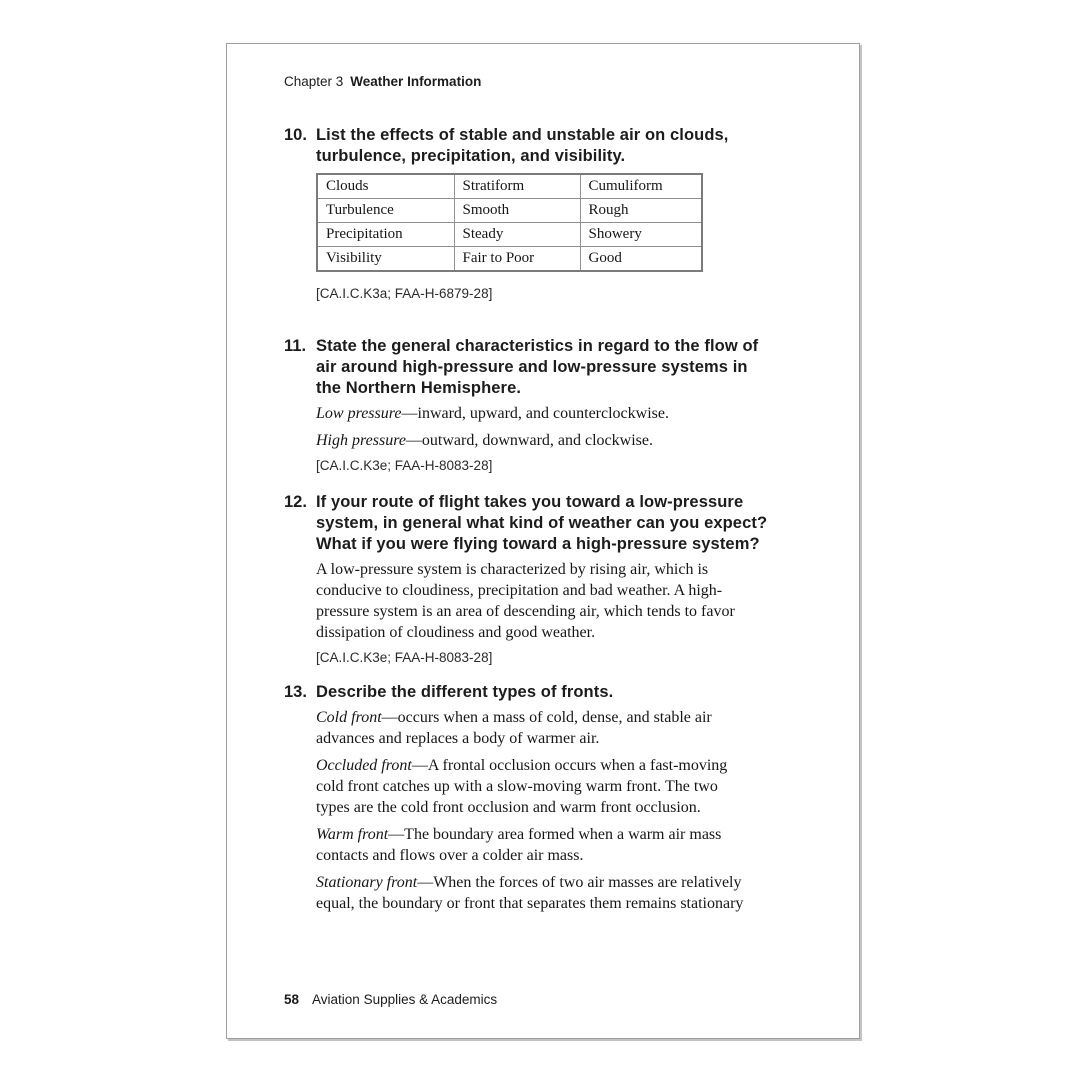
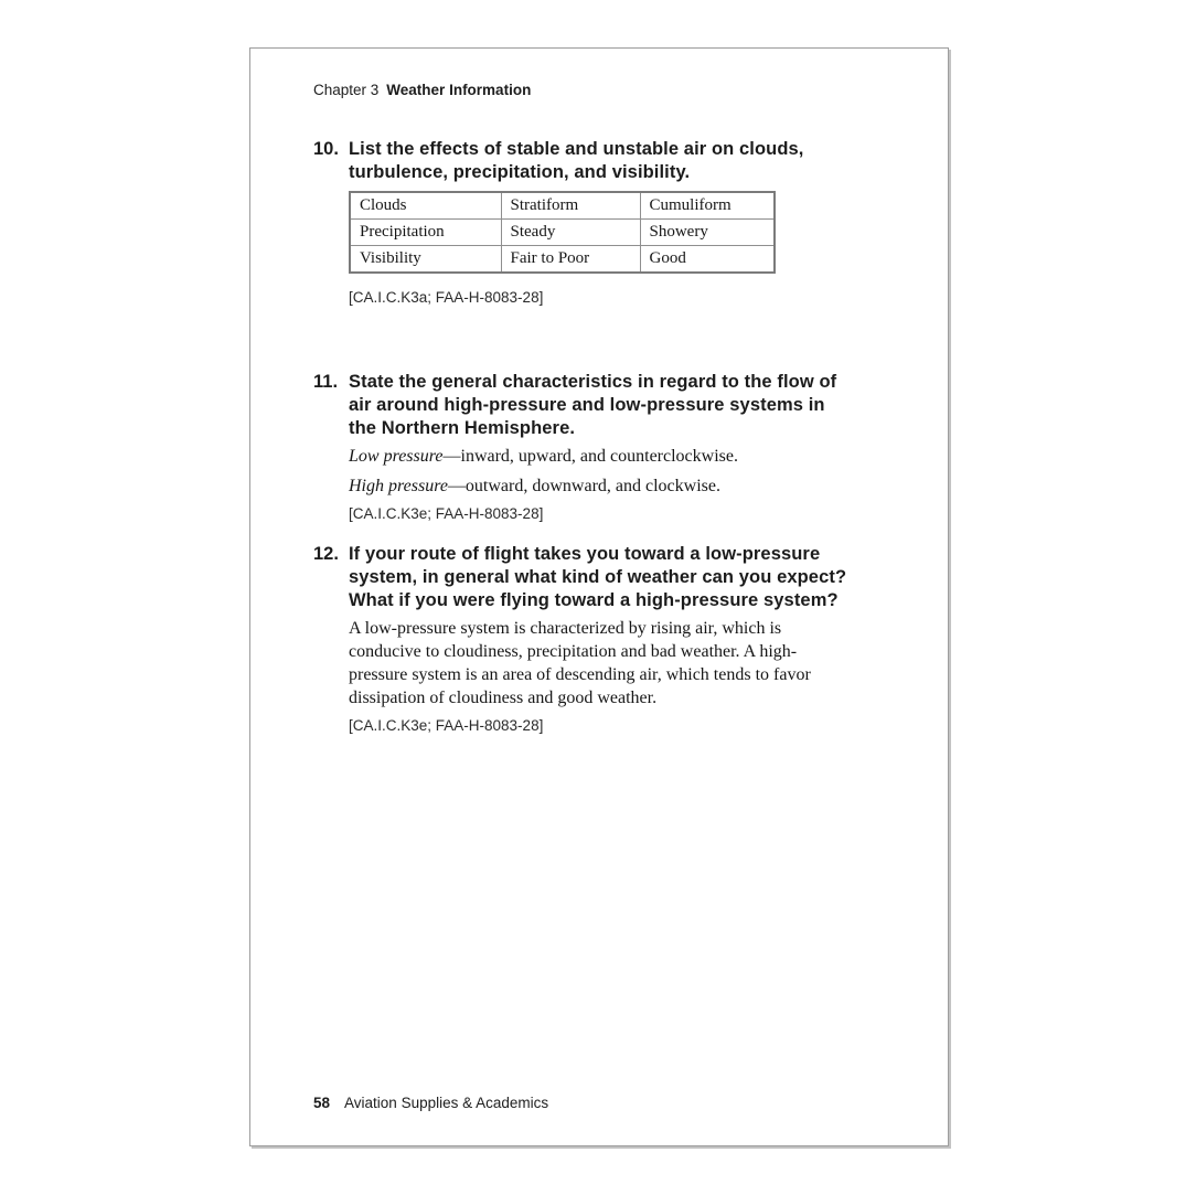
  Chapter 3 Weather Information
  10.
  List the effects of stable and unstable air on clouds,
  turbulence, precipitation, and visibility.
  Clouds	Stratiform	Cumuliform
- Turbulence	Smooth	Rough
  Precipitation	Steady	Showery
  Visibility	Fair to Poor	Good
- [CA.I.C.K3a; FAA-H-6879-28]
+ [CA.I.C.K3a; FAA-H-8083-28]
  11.
  State the general characteristics in regard to the flow of
  air around high-pressure and low-pressure systems in
  the Northern Hemisphere.
  Low pressure—inward, upward, and counterclockwise.
  High pressure—outward, downward, and clockwise.
  [CA.I.C.K3e; FAA-H-8083-28]
  12.
  If your route of flight takes you toward a low-pressure
  system, in general what kind of weather can you expect?
  What if you were flying toward a high-pressure system?
  A low-pressure system is characterized by rising air, which is
  conducive to cloudiness, precipitation and bad weather. A high-
  pressure system is an area of descending air, which tends to favor
  dissipation of cloudiness and good weather.
  [CA.I.C.K3e; FAA-H-8083-28]
- 13.
- Describe the different types of fronts.
- Cold front—occurs when a mass of cold, dense, and stable air
- advances and replaces a body of warmer air.
- Occluded front—A frontal occlusion occurs when a fast-moving
- cold front catches up with a slow-moving warm front. The two
- types are the cold front occlusion and warm front occlusion.
- Warm front—The boundary area formed when a warm air mass
- contacts and flows over a colder air mass.
- Stationary front—When the forces of two air masses are relatively
- equal, the boundary or front that separates them remains stationary
  58
  Aviation Supplies & Academics
